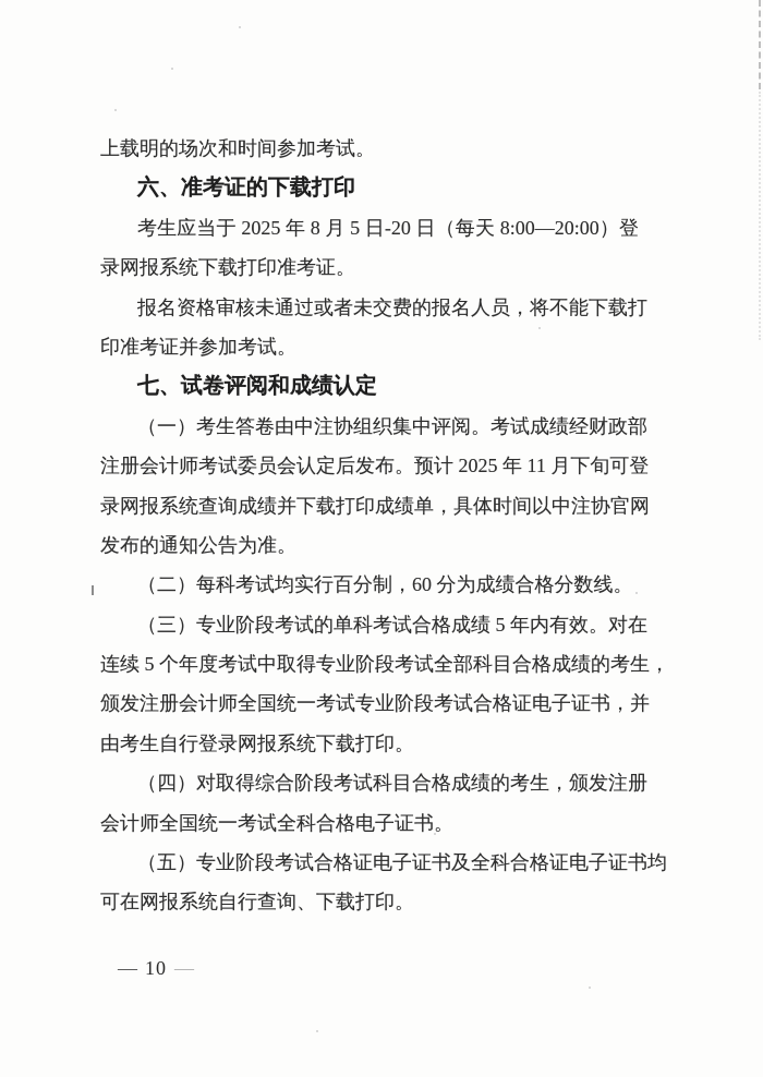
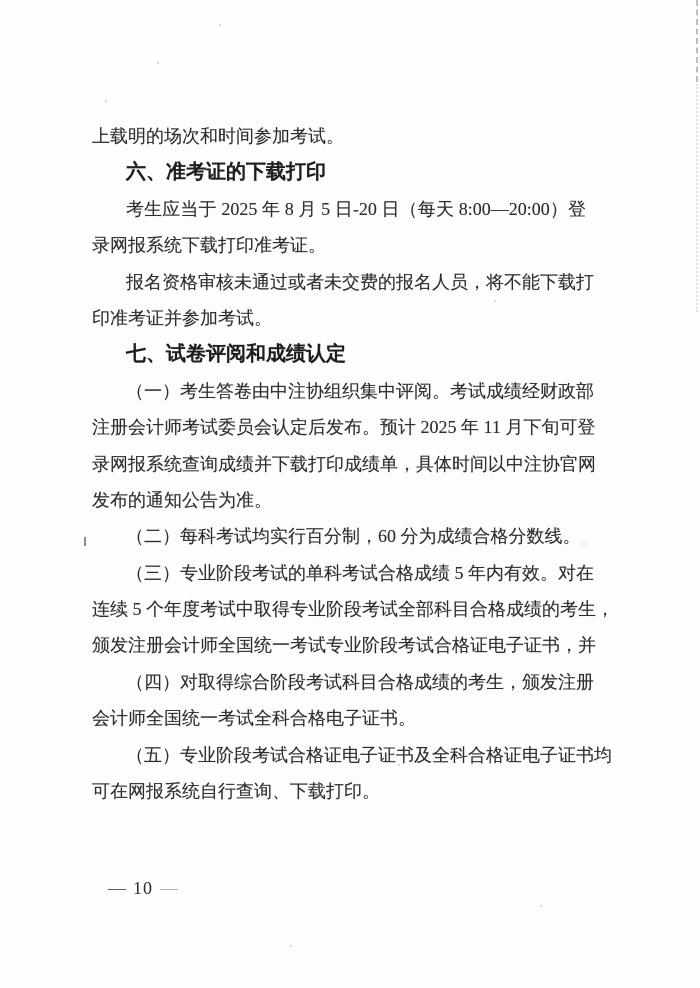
  上载明的场次和时间参加考试。
  六、准考证的下载打印
  考生应当于 2025 年 8 月 5 日-20 日（每天 8:00—20:00）登
  录网报系统下载打印准考证。
  报名资格审核未通过或者未交费的报名人员，将不能下载打
  印准考证并参加考试。
  七、试卷评阅和成绩认定
  （一）考生答卷由中注协组织集中评阅。考试成绩经财政部
  注册会计师考试委员会认定后发布。预计 2025 年 11 月下旬可登
  录网报系统查询成绩并下载打印成绩单，具体时间以中注协官网
  发布的通知公告为准。
  （二）每科考试均实行百分制，60 分为成绩合格分数线。
  （三）专业阶段考试的单科考试合格成绩 5 年内有效。对在
  连续 5 个年度考试中取得专业阶段考试全部科目合格成绩的考生，
  颁发注册会计师全国统一考试专业阶段考试合格证电子证书，并
- 由考生自行登录网报系统下载打印。
  （四）对取得综合阶段考试科目合格成绩的考生，颁发注册
  会计师全国统一考试全科合格电子证书。
  （五）专业阶段考试合格证电子证书及全科合格证电子证书均
  可在网报系统自行查询、下载打印。
  — 10 —
